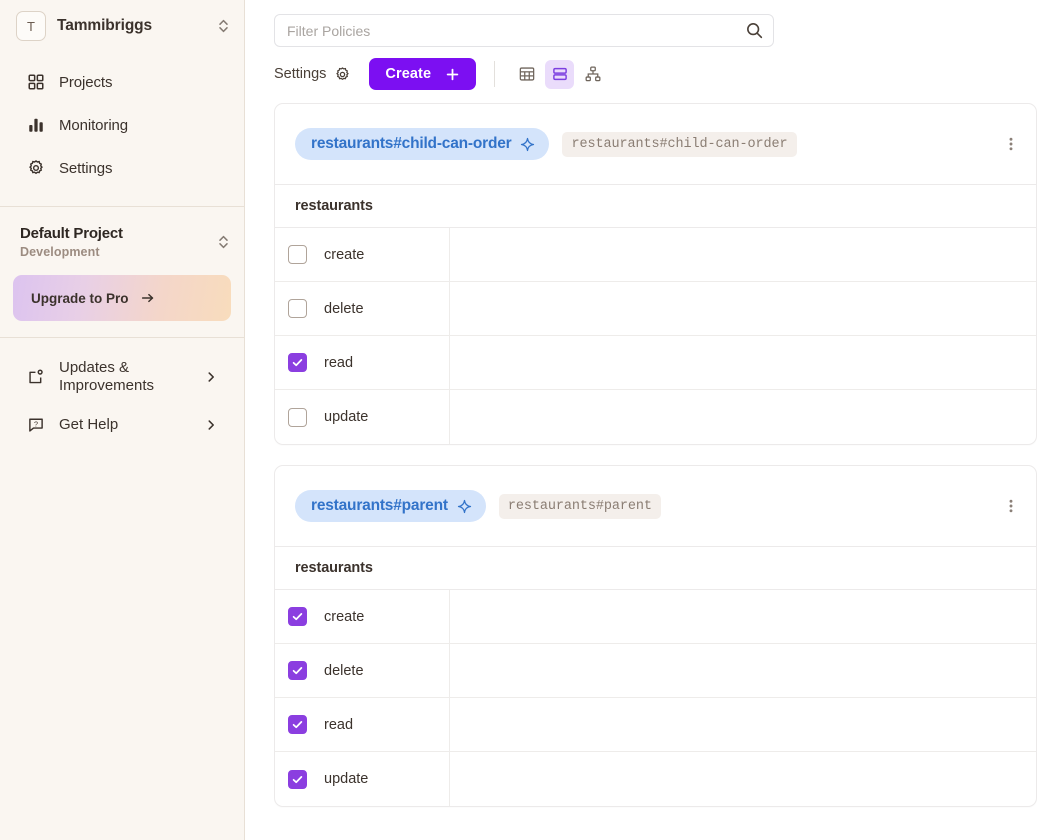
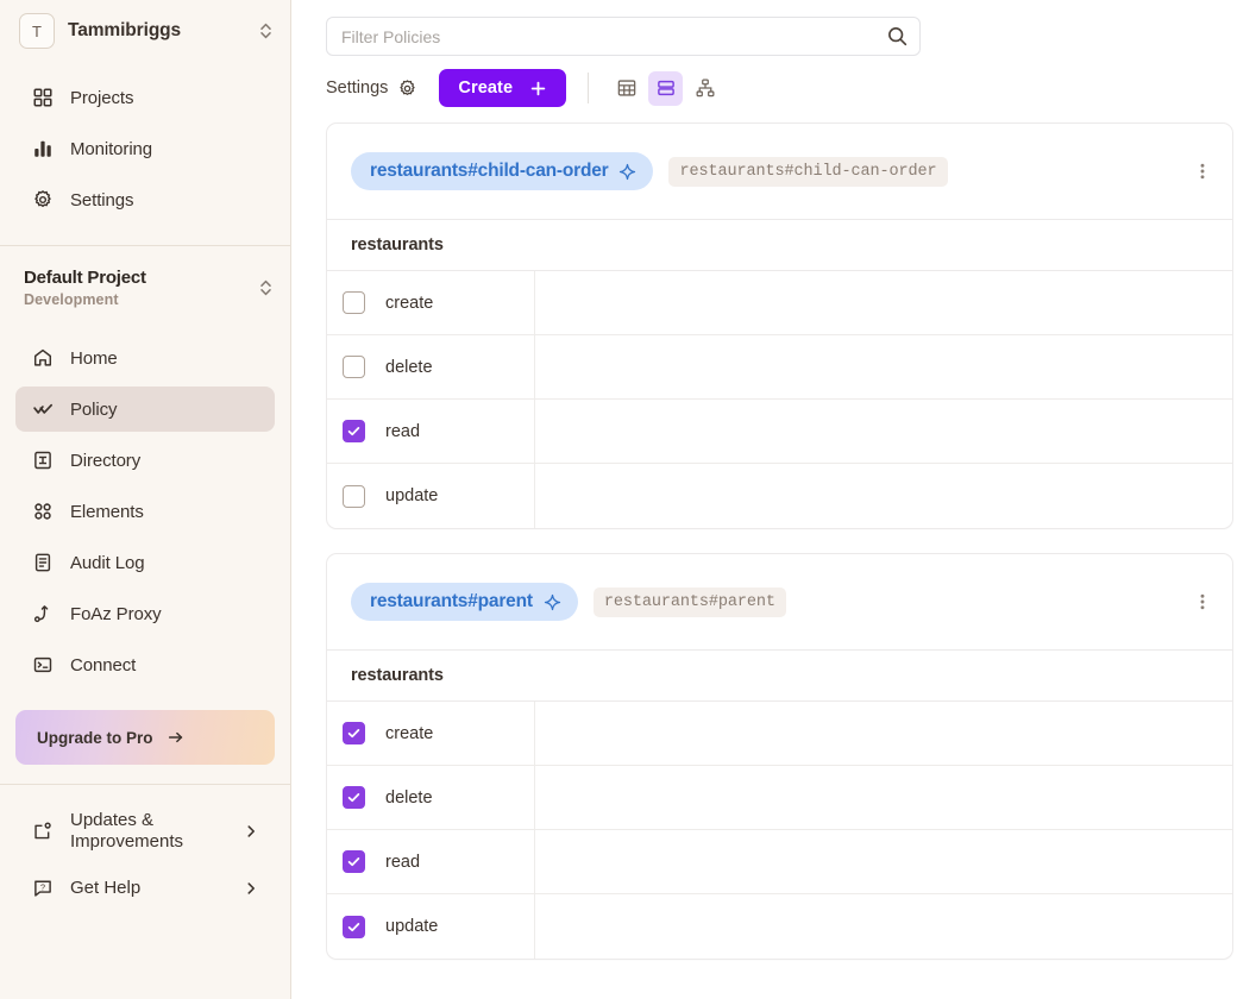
  T
  Tammibriggs
  Projects
  Monitoring
  Settings
  Default Project
  Development
+ Home
+ Policy
+ Directory
+ Elements
+ Audit Log
+ FoAz Proxy
+ Connect
  Upgrade to Pro
  Updates & Improvements
  ?
  Get Help
  Filter Policies
  Settings
  Create
  restaurants#child-can-order
  restaurants#child-can-order
  restaurants
  create
  delete
  read
  update
  restaurants#parent
  restaurants#parent
  restaurants
  create
  delete
  read
  update
